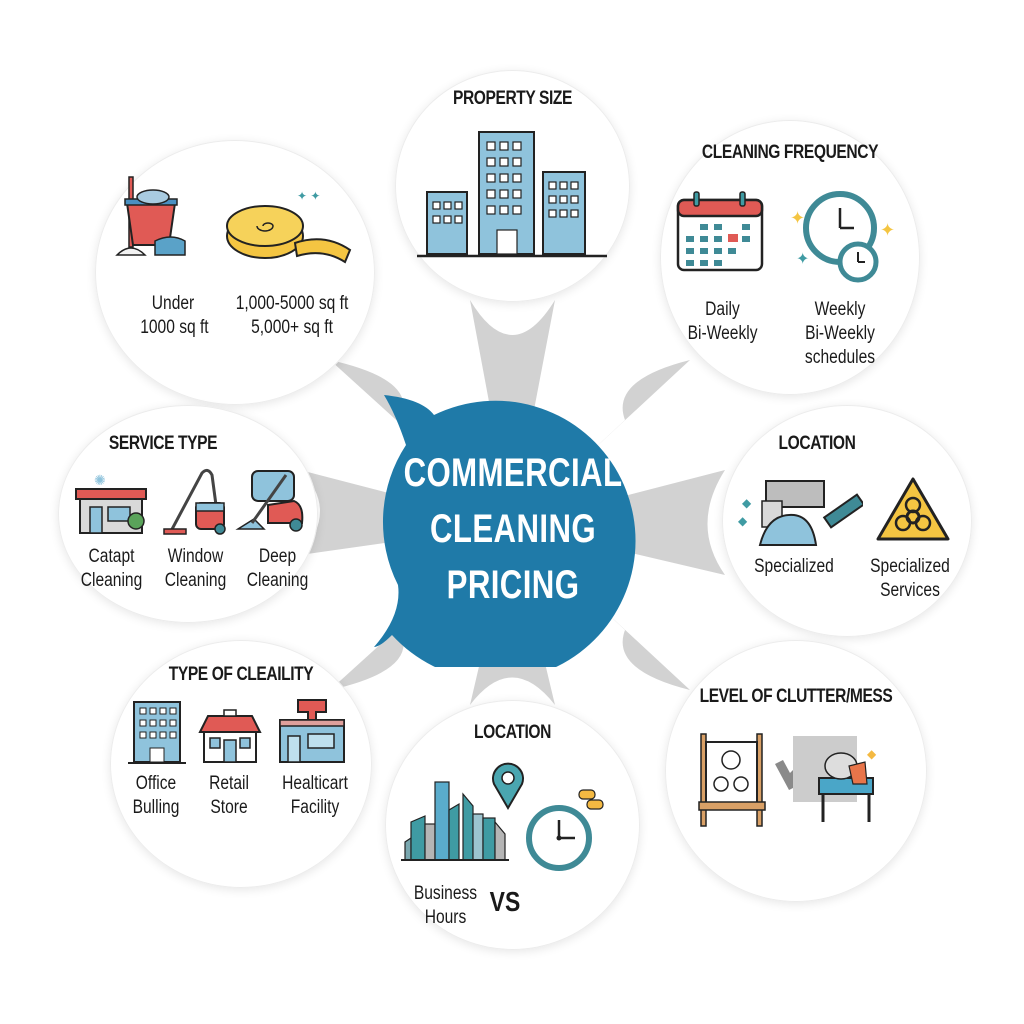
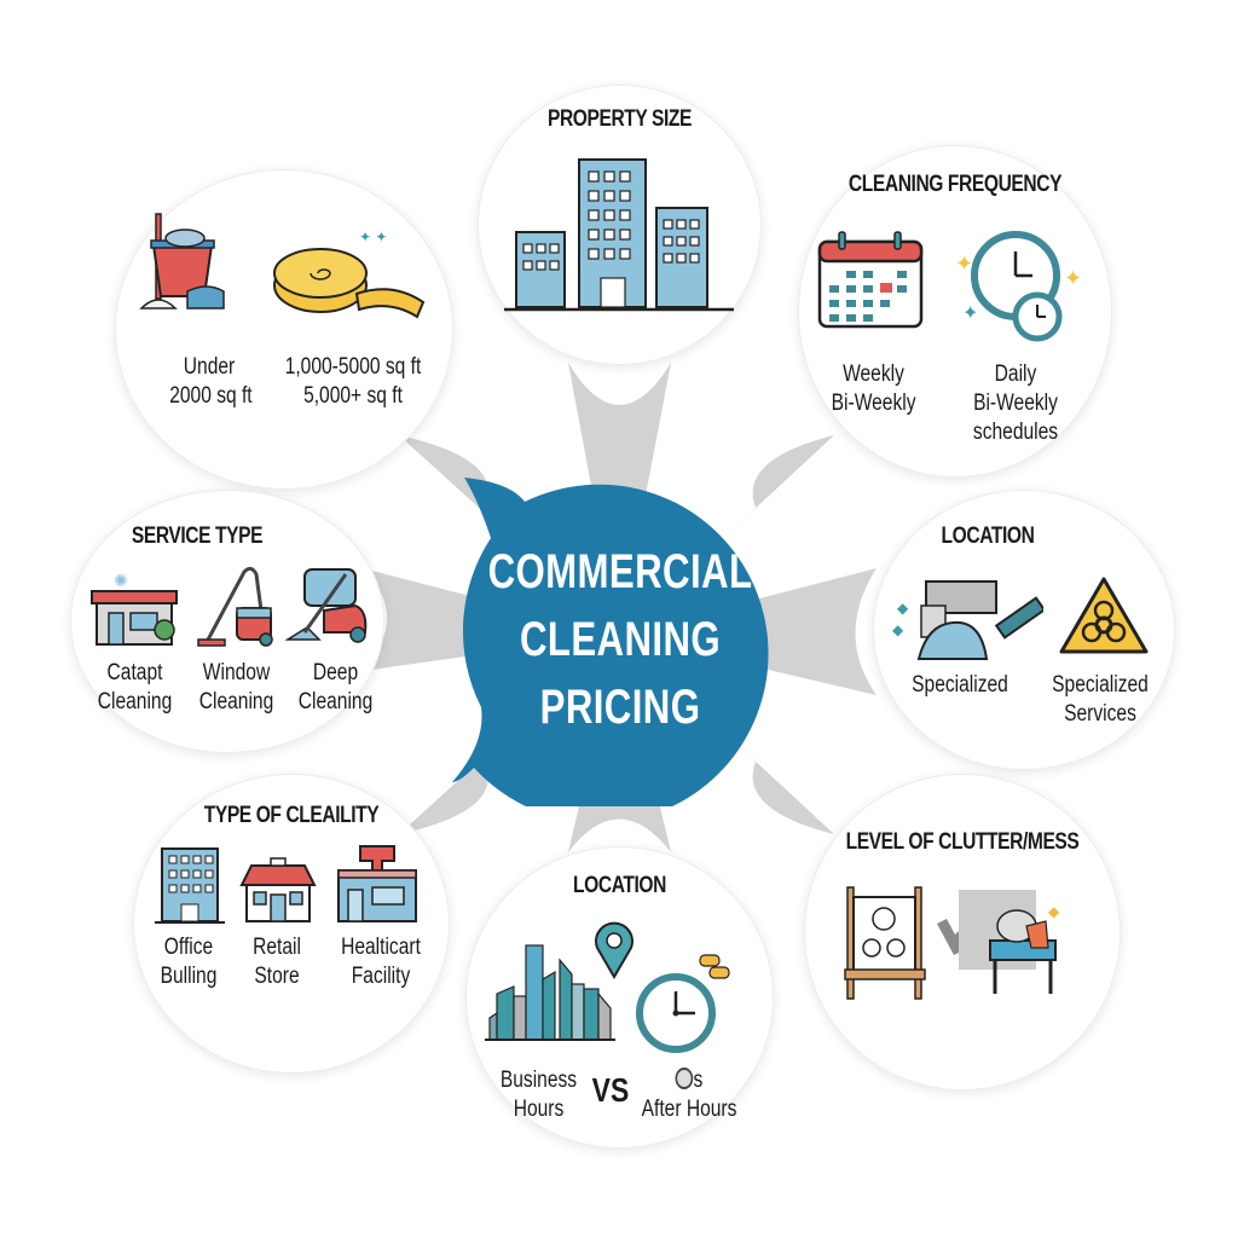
  ✦ ✦
  Under
- 1000 sq ft
+ 2000 sq ft
  1,000-5000 sq ft
  5,000+ sq ft
  PROPERTY SIZE
  CLEANING FREQUENCY
  ✦
  ✦
  ✦
- Daily
+ Weekly
  Bi-Weekly
- Weekly
+ Daily
  Bi-Weekly
  schedules
  SERVICE TYPE
  ✺
  Catapt
  Cleaning
  Window
  Cleaning
  Deep
  Cleaning
  LOCATION
  ◆
  ◆
  Specialized
  Specialized
  Services
  TYPE OF CLEAILITY
  Office
  Bulling
  Retail
  Store
  Healticart
  Facility
  LOCATION
  Business
  Hours
  VS
+ s
+ After Hours
  LEVEL OF CLUTTER/MESS
  ◆
  COMMERCIAL
  CLEANING
  PRICING
